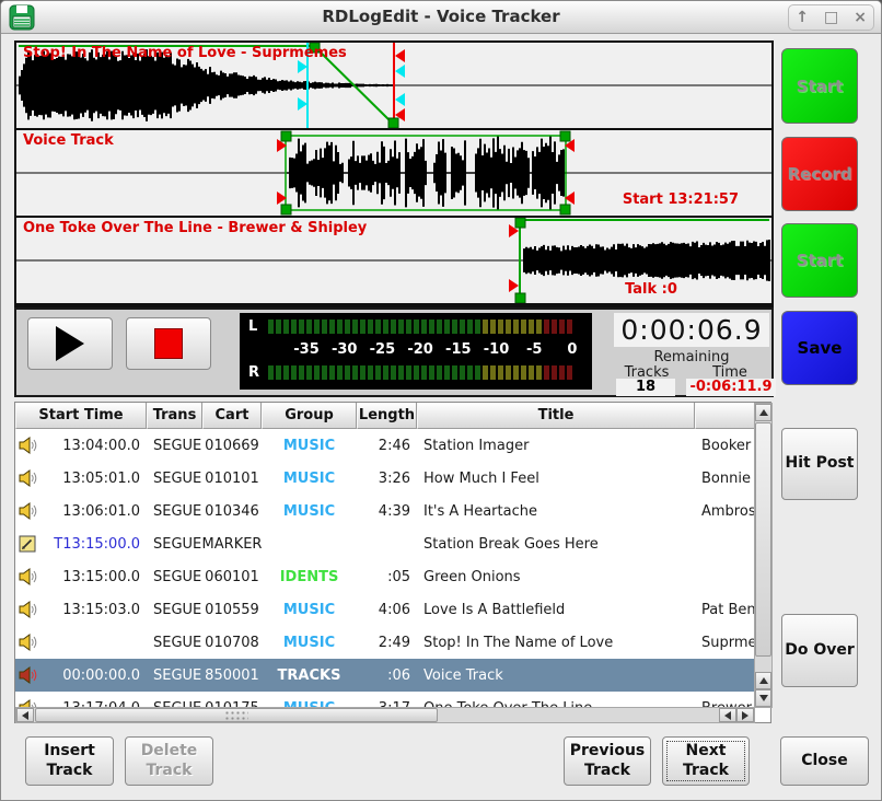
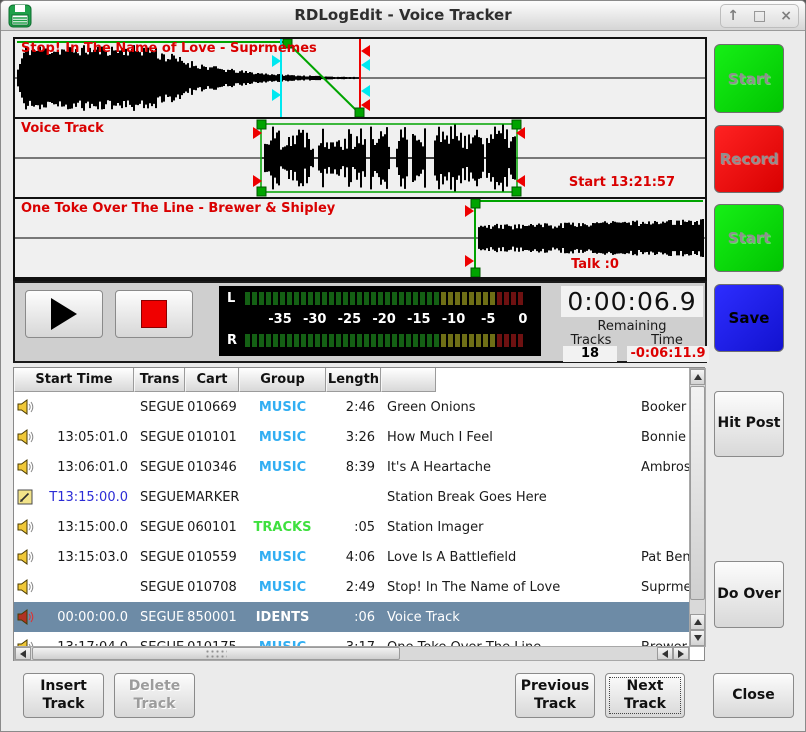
  RDLogEdit - Voice Tracker
  ↑
  □
  ×
  Stop! In The Name of Love - Suprmemes
  Voice Track
  Start 13:21:57
  One Toke Over The Line - Brewer & Shipley
  Talk :0
  L
  R
  -35
  -30
  -25
  -20
  -15
  -10
  -5
  0
  0:00:06.9
  Remaining
  Tracks
  Time
  18
  -0:06:11.9
  Start
  Record
  Start
  Save
  Hit Post
  Do Over
  Start Time
  Trans
  Cart
  Group
  Length
- Title
- 13:04:00.0
  SEGUE
  010669
  MUSIC
  2:46
- Station Imager
+ Green Onions
  Booker
  13:05:01.0
  SEGUE
  010101
  MUSIC
  3:26
  How Much I Feel
  13:06:01.0
  SEGUE
  010346
  MUSIC
- 4:39
+ 8:39
  It's A Heartache
  Ambros
  T13:15:00.0
  SEGUE
  MARKER
  Station Break Goes Here
  13:15:00.0
  SEGUE
  060101
- IDENTS
+ TRACKS
  :05
- Green Onions
+ Station Imager
  13:15:03.0
  SEGUE
  010559
  MUSIC
  4:06
  Love Is A Battlefield
  SEGUE
  010708
  MUSIC
  2:49
  Stop! In The Name of Love
  00:00:00.0
  SEGUE
  850001
- TRACKS
+ IDENTS
  :06
  Voice Track
  Insert
  Track
  Delete
  Track
  Previous
  Track
  Next
  Track
  Close
